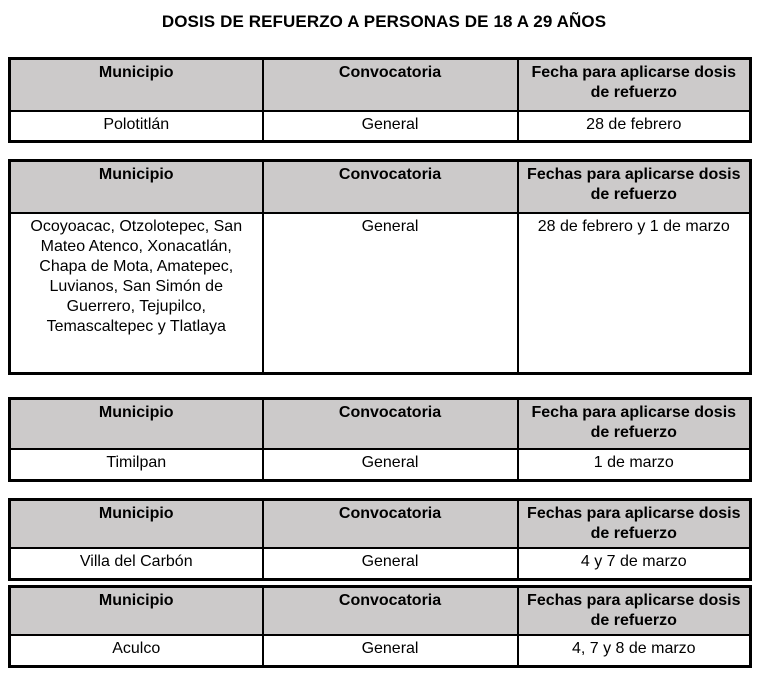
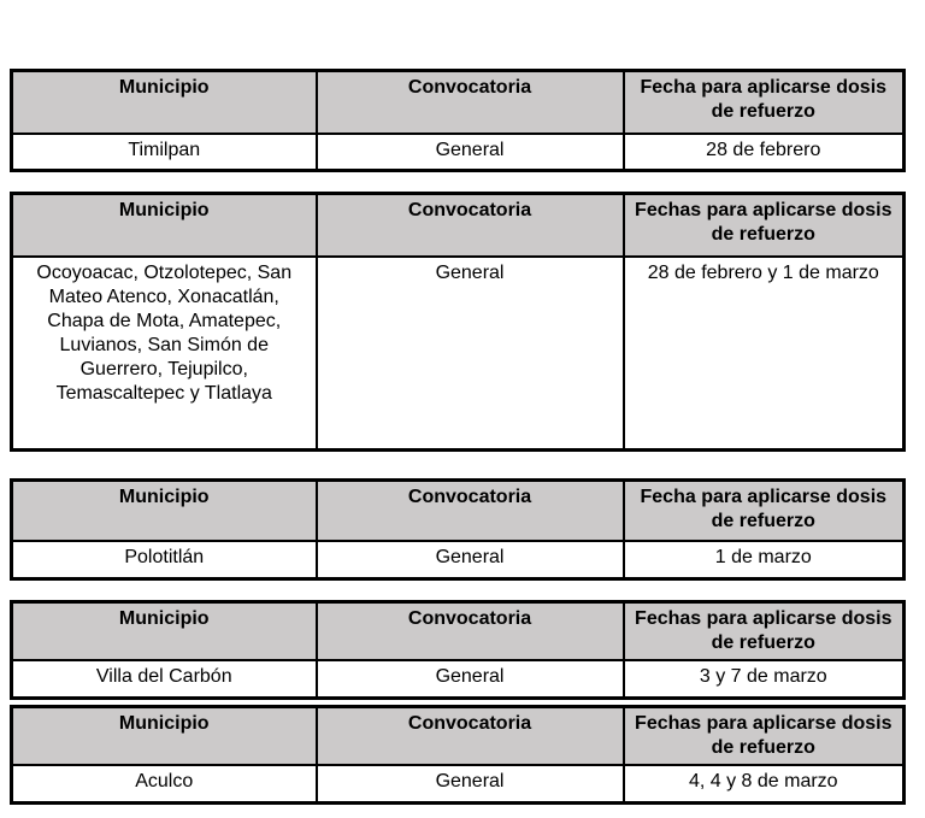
- DOSIS DE REFUERZO A PERSONAS DE 18 A 29 AÑOS
  Municipio	Convocatoria	Fecha para aplicarse dosis de refuerzo
- Polotitlán	General	28 de febrero
+ Timilpan	General	28 de febrero
  Municipio	Convocatoria	Fechas para aplicarse dosis de refuerzo
  Ocoyoacac, Otzolotepec, San Mateo Atenco, Xonacatlán, Chapa de Mota, Amatepec, Luvianos, San Simón de Guerrero, Tejupilco, Temascaltepec y Tlatlaya	General	28 de febrero y 1 de marzo
  Municipio	Convocatoria	Fecha para aplicarse dosis de refuerzo
- Timilpan	General	1 de marzo
+ Polotitlán	General	1 de marzo
  Municipio	Convocatoria	Fechas para aplicarse dosis de refuerzo
- Villa del Carbón	General	4 y 7 de marzo
+ Villa del Carbón	General	3 y 7 de marzo
  Municipio	Convocatoria	Fechas para aplicarse dosis de refuerzo
- Aculco	General	4, 7 y 8 de marzo
+ Aculco	General	4, 4 y 8 de marzo
